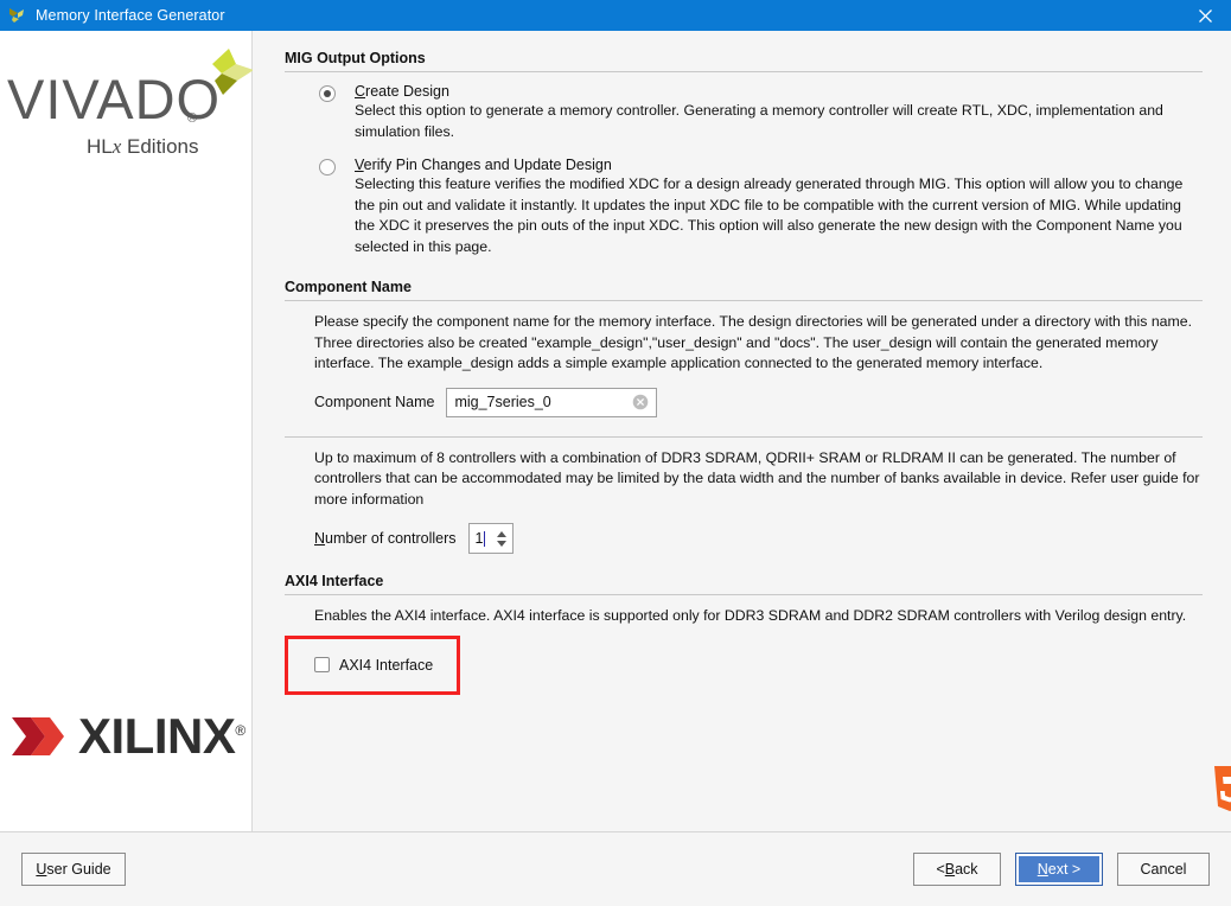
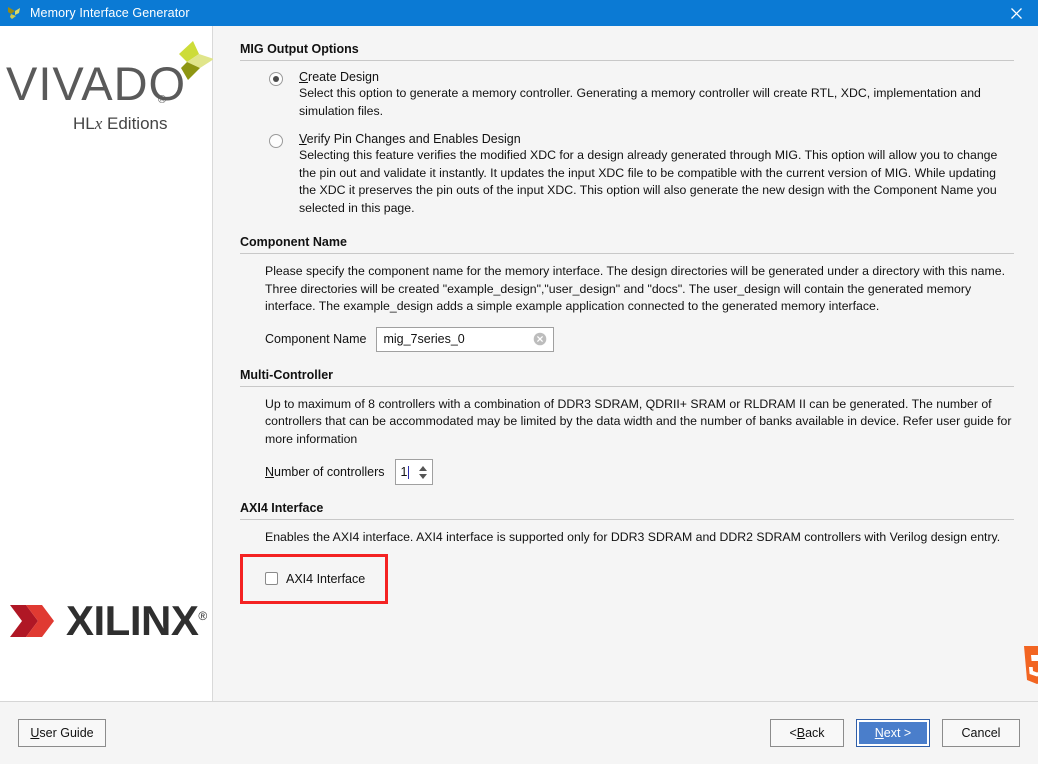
  Memory Interface Generator
  VIVADO
  ®
  HLx Editions
  XILINX®
  MIG Output Options
  Create Design
  Select this option to generate a memory controller. Generating a memory controller will create RTL, XDC, implementation and simulation files.
- Verify Pin Changes and Update Design
+ Verify Pin Changes and Enables Design
  Selecting this feature verifies the modified XDC for a design already generated through MIG. This option will allow you to change the pin out and validate it instantly. It updates the input XDC file to be compatible with the current version of MIG. While updating the XDC it preserves the pin outs of the input XDC. This option will also generate the new design with the Component Name you selected in this page.
  Component Name
- Please specify the component name for the memory interface. The design directories will be generated under a directory with this name. Three directories also be created "example_design","user_design" and "docs". The user_design will contain the generated memory interface. The example_design adds a simple example application connected to the generated memory interface.
+ Please specify the component name for the memory interface. The design directories will be generated under a directory with this name. Three directories will be created "example_design","user_design" and "docs". The user_design will contain the generated memory interface. The example_design adds a simple example application connected to the generated memory interface.
  Component Name
  mig_7series_0
+ Multi-Controller
  Up to maximum of 8 controllers with a combination of DDR3 SDRAM, QDRII+ SRAM or RLDRAM II can be generated. The number of controllers that can be accommodated may be limited by the data width and the number of banks available in device. Refer user guide for more information
  Number of controllers
  1
  AXI4 Interface
  Enables the AXI4 interface. AXI4 interface is supported only for DDR3 SDRAM and DDR2 SDRAM controllers with Verilog design entry.
  AXI4 Interface
  U
  ser Guide
  <
  B
  ack
  N
  ext >
  Cancel
